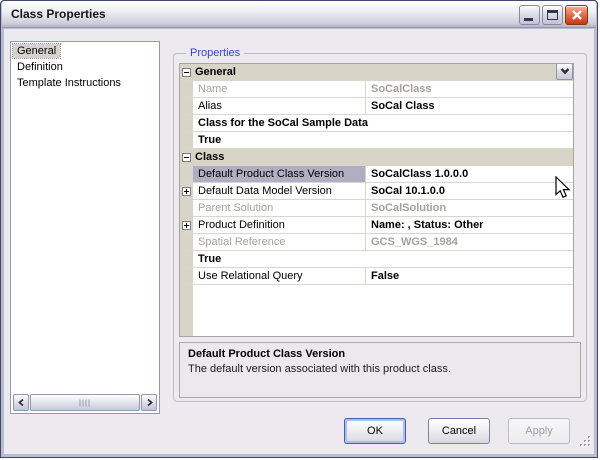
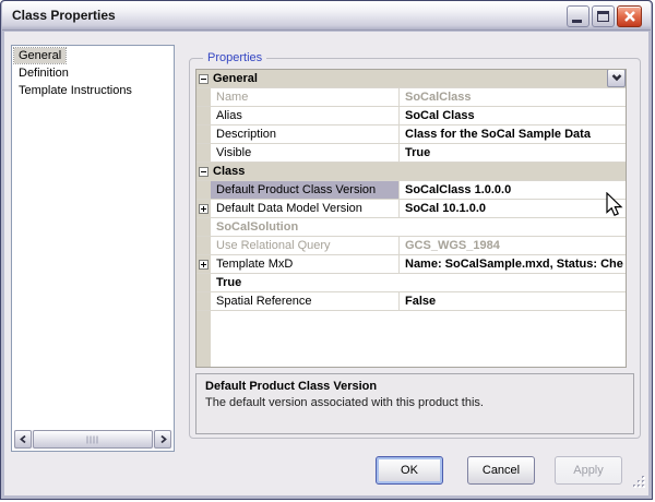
  Class Properties
  General
  Definition
  Template Instructions
  Properties
  General
  Name
  SoCalClass
  Alias
  SoCal Class
+ Description
  Class for the SoCal Sample Data
+ Visible
  True
  Class
  Default Product Class Version
  SoCalClass 1.0.0.0
  Default Data Model Version
  SoCal 10.1.0.0
- Parent Solution
  SoCalSolution
- Product Definition
- Name: , Status: Other
- Spatial Reference
+ Use Relational Query
  GCS_WGS_1984
+ Template MxD
+ Name: SoCalSample.mxd, Status: Che
  True
- Use Relational Query
+ Spatial Reference
  False
  Default Product Class Version
- The default version associated with this product class.
+ The default version associated with this product this.
  OK
  Cancel
  Apply
